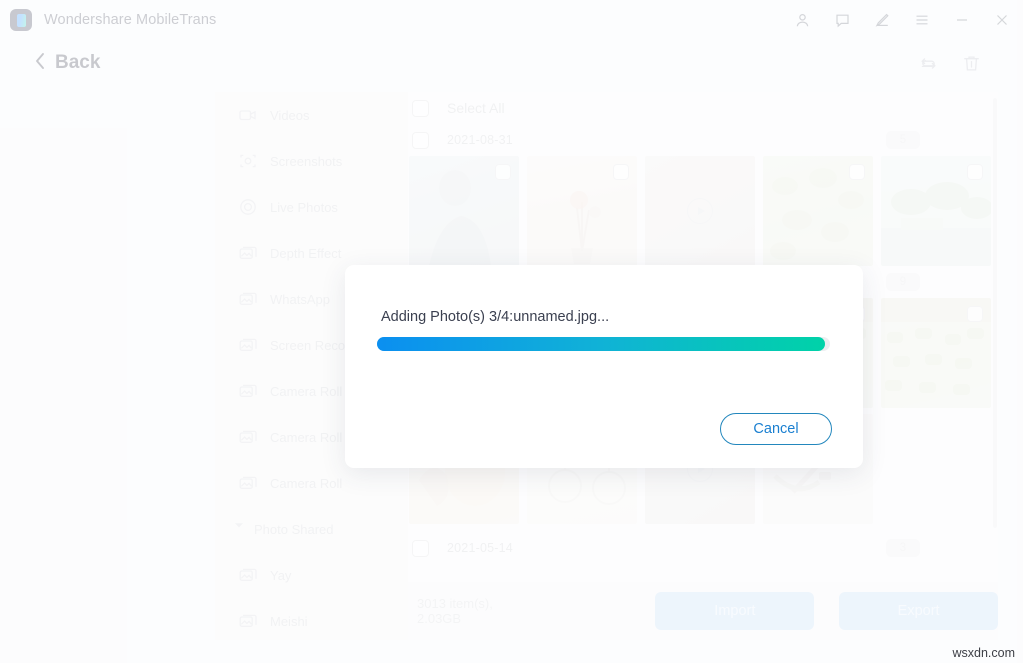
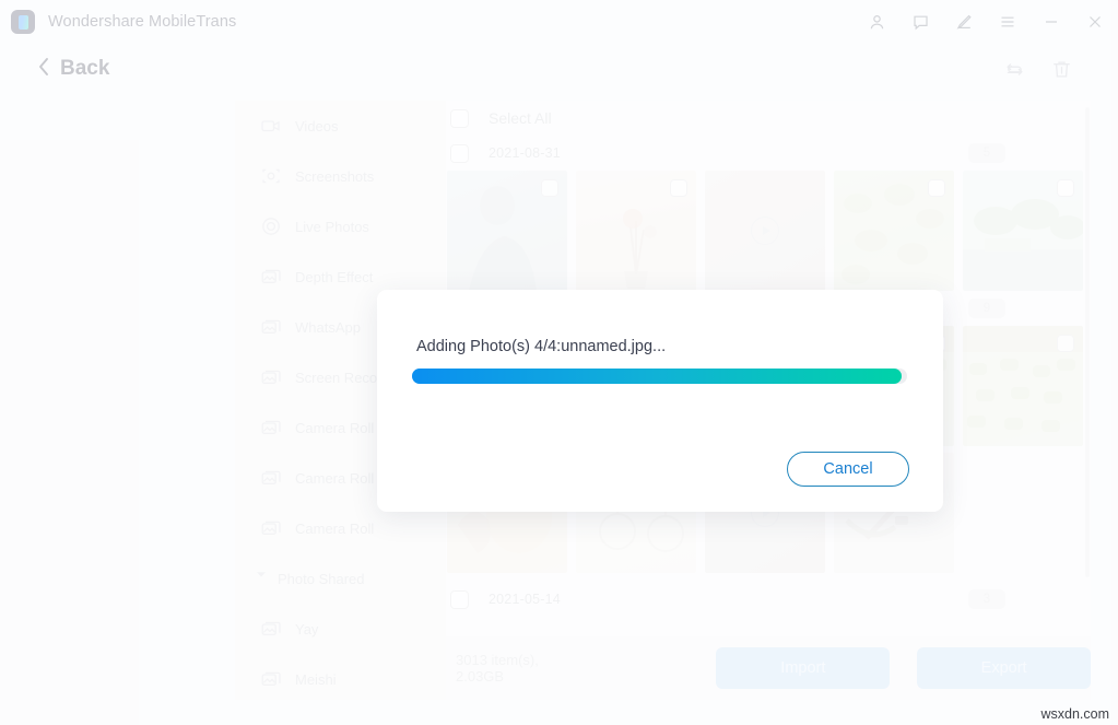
  Wondershare MobileTrans
  Back
- Adding Photo(s) 3/4:unnamed.jpg...
+ Adding Photo(s) 4/4:unnamed.jpg...
  Cancel
  wsxdn.com
